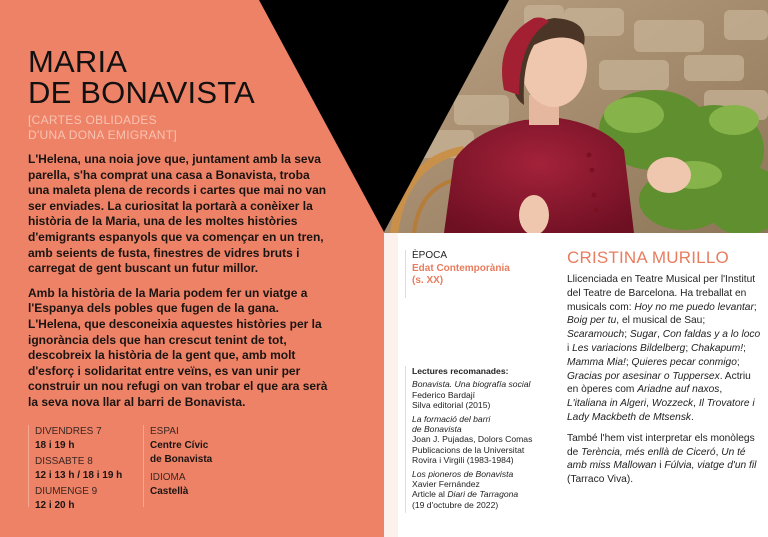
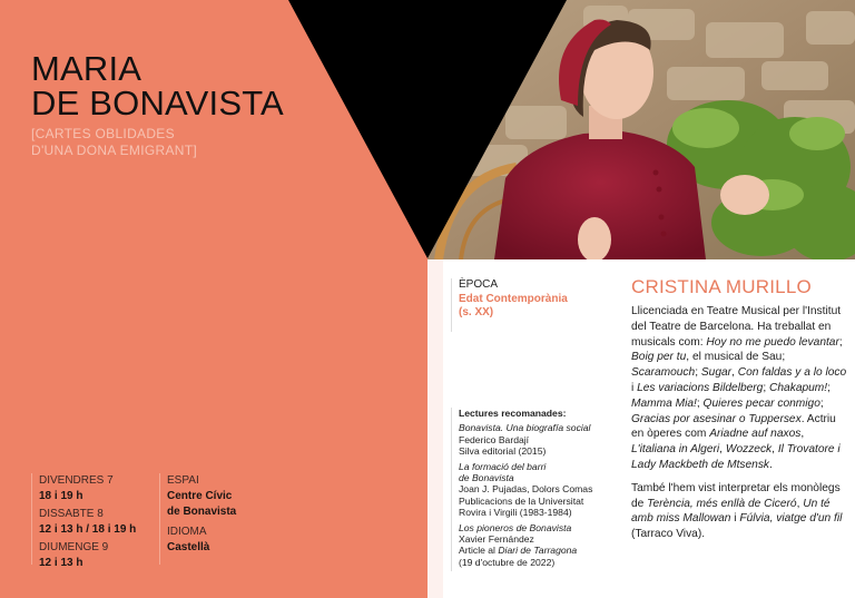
  MARIA
  DE BONAVISTA
  [CARTES OBLIDADES
  D'UNA DONA EMIGRANT]
- L'Helena, una noia jove que, juntament amb la seva parella, s'ha comprat una casa a Bonavista, troba una maleta plena de records i cartes que mai no van ser enviades. La curiositat la portarà a conèixer la història de la Maria, una de les moltes històries d'emigrants espanyols que va començar en un tren, amb seients de fusta, finestres de vidres bruts i carregat de gent buscant un futur millor.
- Amb la història de la Maria podem fer un viatge a l'Espanya dels pobles que fugen de la gana. L'Helena, que desconeixia aquestes històries per la ignorància dels que han crescut tenint de tot, descobreix la història de la gent que, amb molt d'esforç i solidaritat entre veïns, es van unir per construir un nou refugi on van trobar el que ara serà la seva nova llar al barri de Bonavista.
  DIVENDRES 7
  18 i 19 h
  DISSABTE 8
  12 i 13 h / 18 i 19 h
  DIUMENGE 9
- 12 i 20 h
+ 12 i 13 h
  ESPAI
  Centre Cívic
  de Bonavista
  IDIOMA
  Castellà
  ÈPOCA
  Edat Contemporània
  (s. XX)
  Lectures recomanades:
  Bonavista. Una biografía social
  Federico Bardají
  Silva editorial (2015)
  La formació del barri
  de Bonavista
  Joan J. Pujadas, Dolors Comas
  Publicacions de la Universitat
  Rovira i Virgili (1983-1984)
  Los pioneros de Bonavista
  Xavier Fernández
  Article al Diari de Tarragona
  (19 d'octubre de 2022)
  CRISTINA MURILLO
  Llicenciada en Teatre Musical per l'Institut del Teatre de Barcelona. Ha treballat en musicals com: Hoy no me puedo levantar; Boig per tu, el musical de Sau; Scaramouch; Sugar, Con faldas y a lo loco i Les variacions Bildelberg; Chakapum!; Mamma Mia!; Quieres pecar conmigo; Gracias por asesinar o Tuppersex. Actriu en òperes com Ariadne auf naxos, L'italiana in Algeri, Wozzeck, Il Trovatore i Lady Mackbeth de Mtsensk.
  També l'hem vist interpretar els monòlegs de Terència, més enllà de Ciceró, Un té amb miss Mallowan i Fúlvia, viatge d'un fil (Tarraco Viva).
